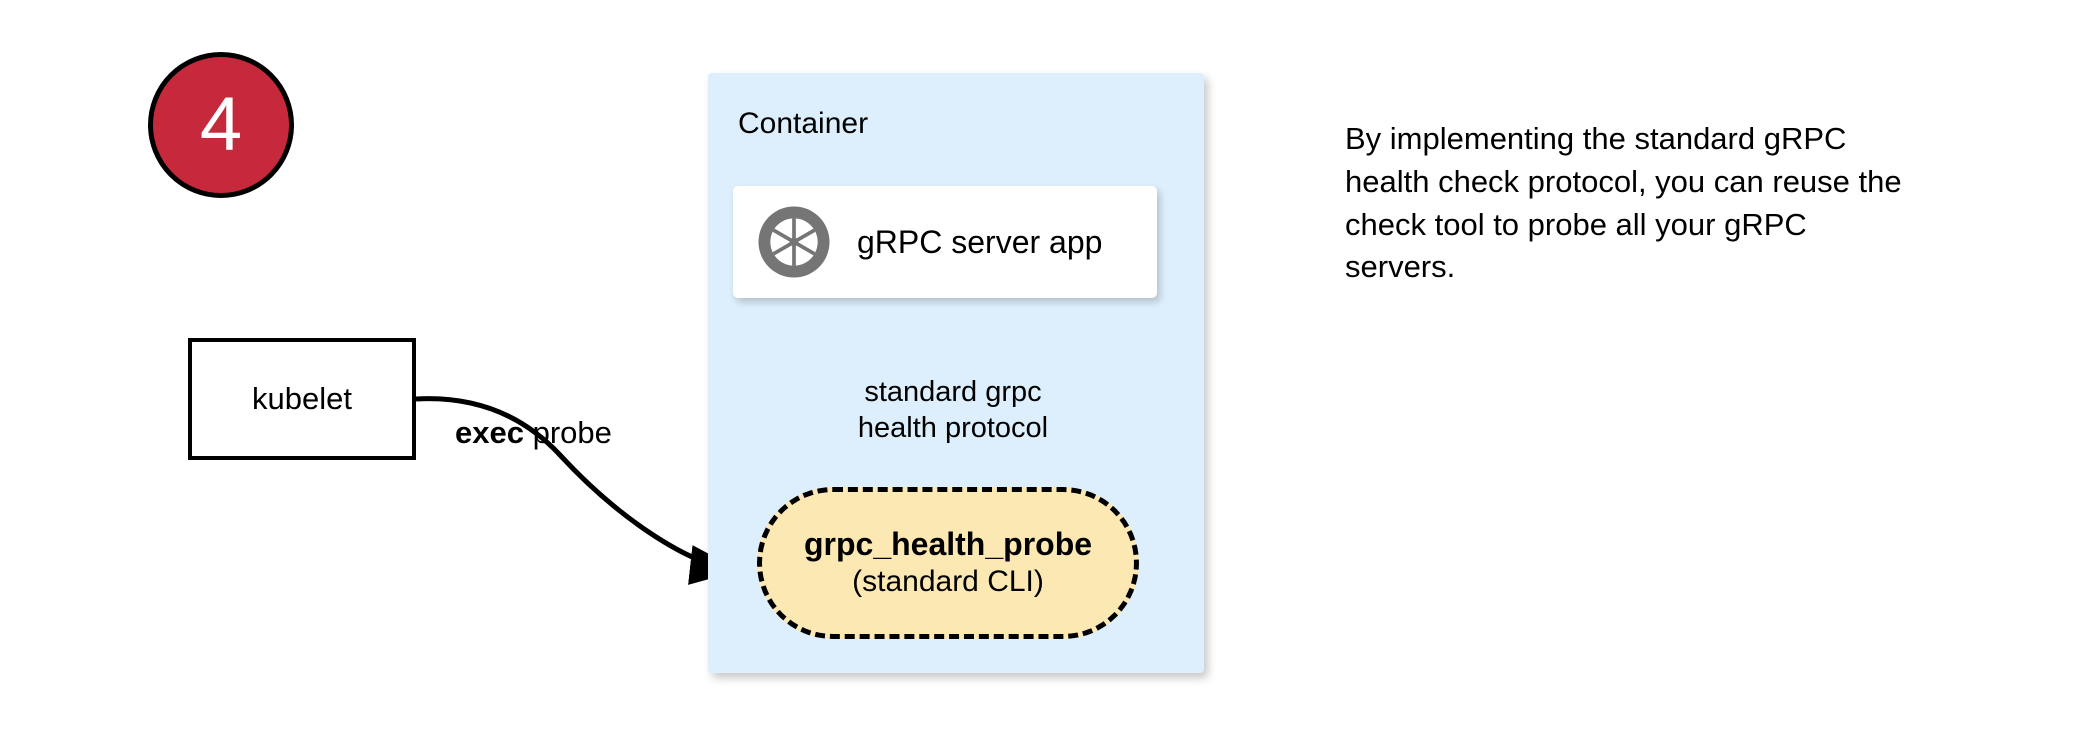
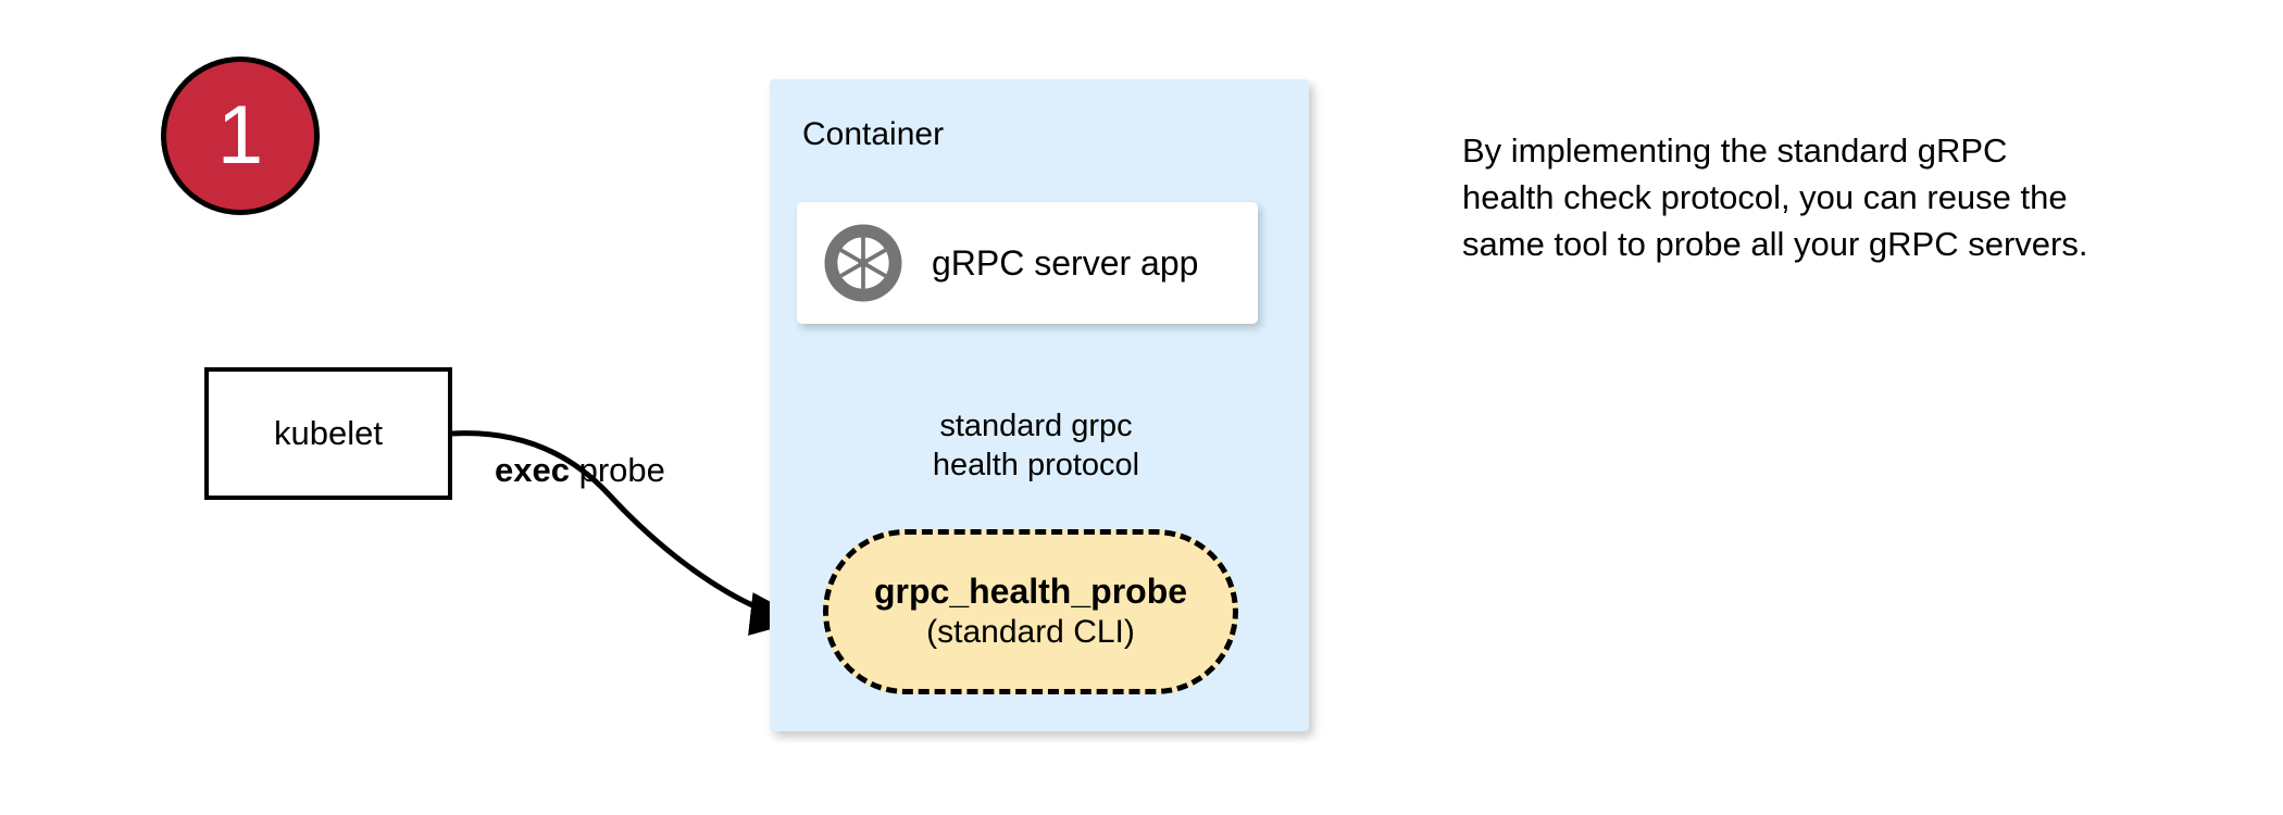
- 4
+ 1
  kubelet
  Container
  gRPC server app
  standard grpc
  health protocol
  grpc_health_probe
  (standard CLI)
  exec probe
- By implementing the standard gRPC health check protocol, you can reuse the check tool to probe all your gRPC servers.
+ By implementing the standard gRPC health check protocol, you can reuse the same tool to probe all your gRPC servers.
